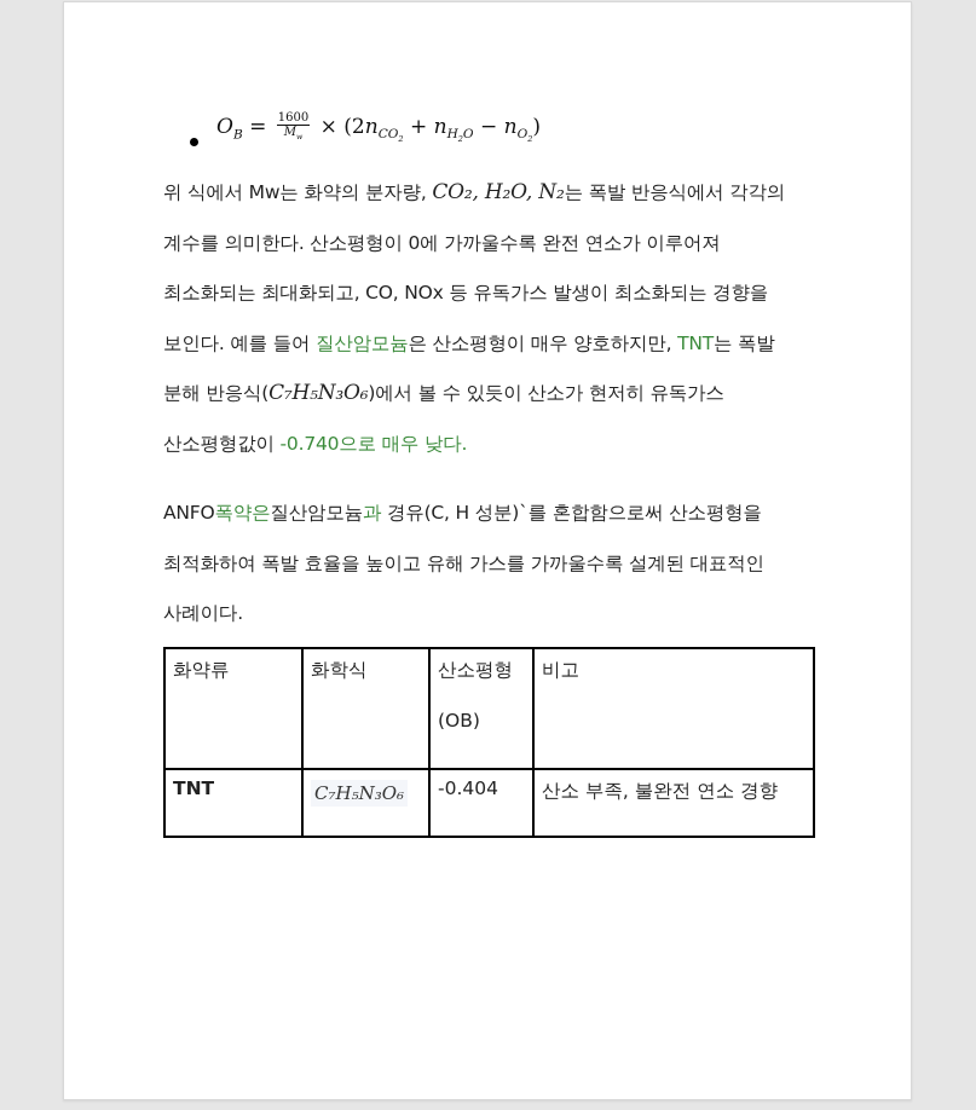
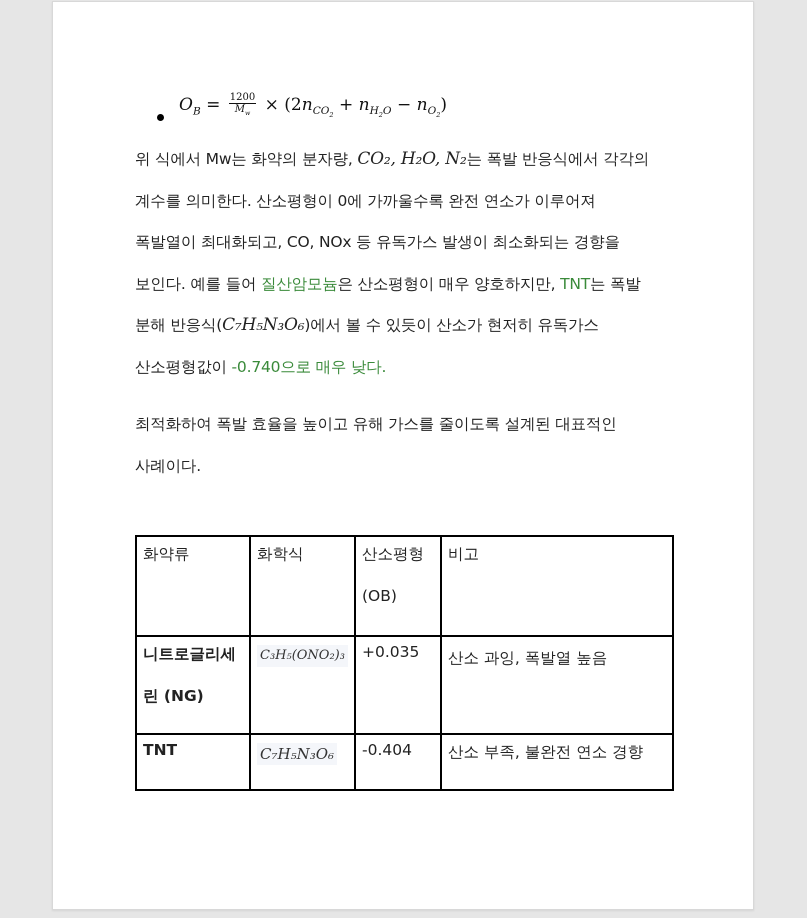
  OB =
- 1600
+ 1200
  × (2nCO2 + nH2O − nO2)
  위 식에서 Mw는 화약의 분자량, CO₂, H₂O, N₂는 폭발 반응식에서 각각의
  계수를 의미한다. 산소평형이 0에 가까울수록 완전 연소가 이루어져
- 최소화되는 최대화되고, CO, NOx 등 유독가스 발생이 최소화되는 경향을
+ 폭발열이 최대화되고, CO, NOx 등 유독가스 발생이 최소화되는 경향을
  보인다. 예를 들어 질산암모늄은 산소평형이 매우 양호하지만, TNT는 폭발
  분해 반응식(C₇H₅N₃O₆)에서 볼 수 있듯이 산소가 현저히 유독가스
  산소평형값이 -0.740으로 매우 낮다.
- ANFO폭약은질산암모늄과 경유(C, H 성분)`를 혼합함으로써 산소평형을
- 최적화하여 폭발 효율을 높이고 유해 가스를 가까울수록 설계된 대표적인
+ 최적화하여 폭발 효율을 높이고 유해 가스를 줄이도록 설계된 대표적인
  사례이다.
  화약류	화학식	산소평형(OB)	비고
+ 니트로글리세린 (NG)	C₃H₅(ONO₂)₃	+0.035	산소 과잉, 폭발열 높음
  TNT	C₇H₅N₃O₆	-0.404	산소 부족, 불완전 연소 경향
